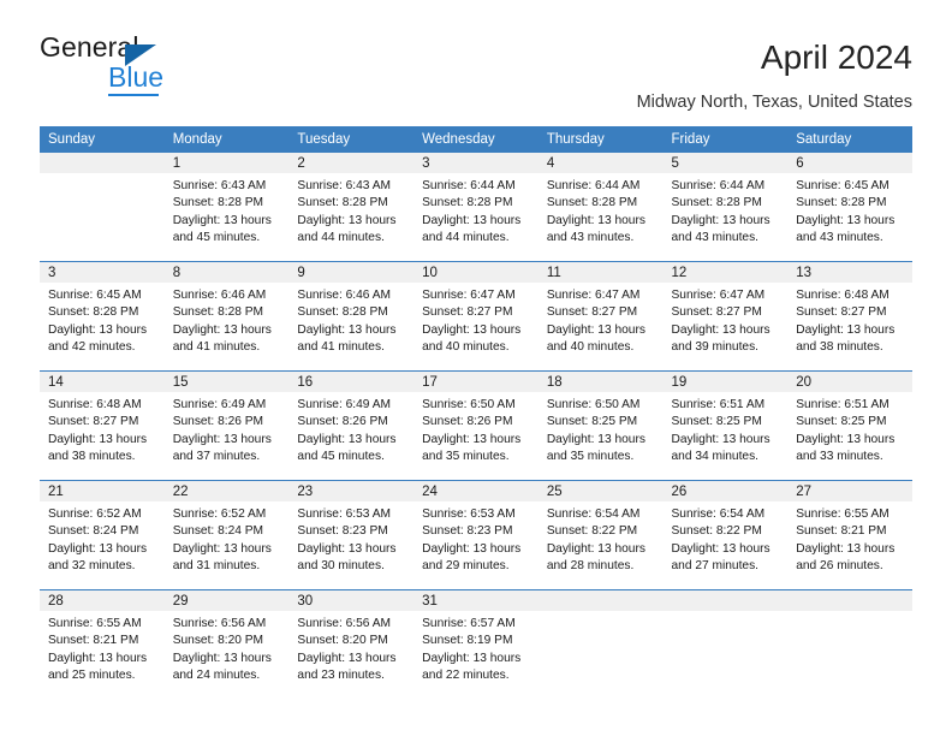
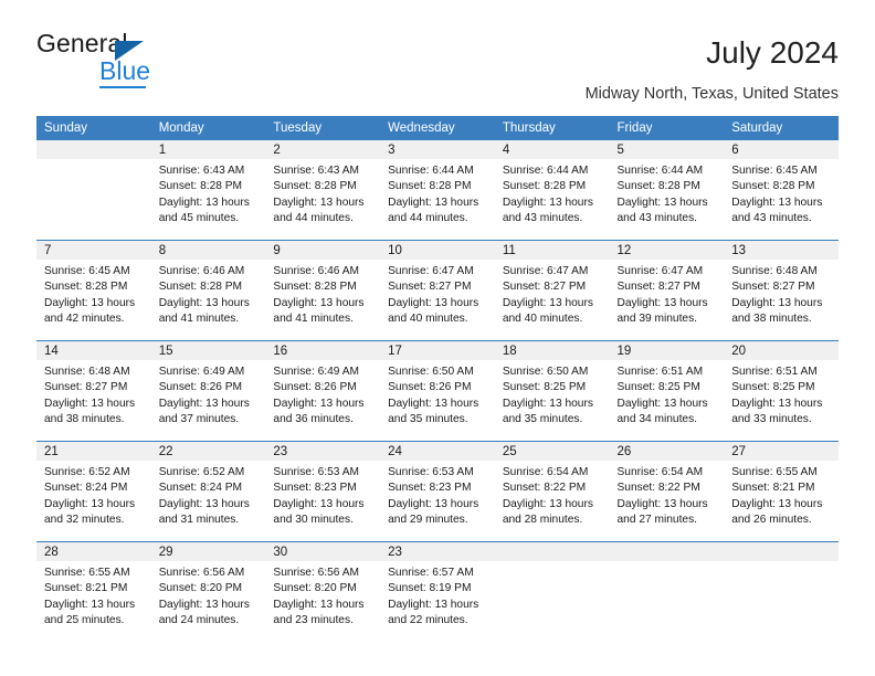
  General
  Blue
- April 2024
+ July 2024
  Midway North, Texas, United States
  Sunday	Monday	Tuesday	Wednesday	Thursday	Friday	Saturday
  	1Sunrise: 6:43 AMSunset: 8:28 PMDaylight: 13 hoursand 45 minutes.	2Sunrise: 6:43 AMSunset: 8:28 PMDaylight: 13 hoursand 44 minutes.	3Sunrise: 6:44 AMSunset: 8:28 PMDaylight: 13 hoursand 44 minutes.	4Sunrise: 6:44 AMSunset: 8:28 PMDaylight: 13 hoursand 43 minutes.	5Sunrise: 6:44 AMSunset: 8:28 PMDaylight: 13 hoursand 43 minutes.	6Sunrise: 6:45 AMSunset: 8:28 PMDaylight: 13 hoursand 43 minutes.
- 3Sunrise: 6:45 AMSunset: 8:28 PMDaylight: 13 hoursand 42 minutes.	8Sunrise: 6:46 AMSunset: 8:28 PMDaylight: 13 hoursand 41 minutes.	9Sunrise: 6:46 AMSunset: 8:28 PMDaylight: 13 hoursand 41 minutes.	10Sunrise: 6:47 AMSunset: 8:27 PMDaylight: 13 hoursand 40 minutes.	11Sunrise: 6:47 AMSunset: 8:27 PMDaylight: 13 hoursand 40 minutes.	12Sunrise: 6:47 AMSunset: 8:27 PMDaylight: 13 hoursand 39 minutes.	13Sunrise: 6:48 AMSunset: 8:27 PMDaylight: 13 hoursand 38 minutes.
+ 7Sunrise: 6:45 AMSunset: 8:28 PMDaylight: 13 hoursand 42 minutes.	8Sunrise: 6:46 AMSunset: 8:28 PMDaylight: 13 hoursand 41 minutes.	9Sunrise: 6:46 AMSunset: 8:28 PMDaylight: 13 hoursand 41 minutes.	10Sunrise: 6:47 AMSunset: 8:27 PMDaylight: 13 hoursand 40 minutes.	11Sunrise: 6:47 AMSunset: 8:27 PMDaylight: 13 hoursand 40 minutes.	12Sunrise: 6:47 AMSunset: 8:27 PMDaylight: 13 hoursand 39 minutes.	13Sunrise: 6:48 AMSunset: 8:27 PMDaylight: 13 hoursand 38 minutes.
- 14Sunrise: 6:48 AMSunset: 8:27 PMDaylight: 13 hoursand 38 minutes.	15Sunrise: 6:49 AMSunset: 8:26 PMDaylight: 13 hoursand 37 minutes.	16Sunrise: 6:49 AMSunset: 8:26 PMDaylight: 13 hoursand 45 minutes.	17Sunrise: 6:50 AMSunset: 8:26 PMDaylight: 13 hoursand 35 minutes.	18Sunrise: 6:50 AMSunset: 8:25 PMDaylight: 13 hoursand 35 minutes.	19Sunrise: 6:51 AMSunset: 8:25 PMDaylight: 13 hoursand 34 minutes.	20Sunrise: 6:51 AMSunset: 8:25 PMDaylight: 13 hoursand 33 minutes.
+ 14Sunrise: 6:48 AMSunset: 8:27 PMDaylight: 13 hoursand 38 minutes.	15Sunrise: 6:49 AMSunset: 8:26 PMDaylight: 13 hoursand 37 minutes.	16Sunrise: 6:49 AMSunset: 8:26 PMDaylight: 13 hoursand 36 minutes.	17Sunrise: 6:50 AMSunset: 8:26 PMDaylight: 13 hoursand 35 minutes.	18Sunrise: 6:50 AMSunset: 8:25 PMDaylight: 13 hoursand 35 minutes.	19Sunrise: 6:51 AMSunset: 8:25 PMDaylight: 13 hoursand 34 minutes.	20Sunrise: 6:51 AMSunset: 8:25 PMDaylight: 13 hoursand 33 minutes.
  21Sunrise: 6:52 AMSunset: 8:24 PMDaylight: 13 hoursand 32 minutes.	22Sunrise: 6:52 AMSunset: 8:24 PMDaylight: 13 hoursand 31 minutes.	23Sunrise: 6:53 AMSunset: 8:23 PMDaylight: 13 hoursand 30 minutes.	24Sunrise: 6:53 AMSunset: 8:23 PMDaylight: 13 hoursand 29 minutes.	25Sunrise: 6:54 AMSunset: 8:22 PMDaylight: 13 hoursand 28 minutes.	26Sunrise: 6:54 AMSunset: 8:22 PMDaylight: 13 hoursand 27 minutes.	27Sunrise: 6:55 AMSunset: 8:21 PMDaylight: 13 hoursand 26 minutes.
- 28Sunrise: 6:55 AMSunset: 8:21 PMDaylight: 13 hoursand 25 minutes.	29Sunrise: 6:56 AMSunset: 8:20 PMDaylight: 13 hoursand 24 minutes.	30Sunrise: 6:56 AMSunset: 8:20 PMDaylight: 13 hoursand 23 minutes.	31Sunrise: 6:57 AMSunset: 8:19 PMDaylight: 13 hoursand 22 minutes.
+ 28Sunrise: 6:55 AMSunset: 8:21 PMDaylight: 13 hoursand 25 minutes.	29Sunrise: 6:56 AMSunset: 8:20 PMDaylight: 13 hoursand 24 minutes.	30Sunrise: 6:56 AMSunset: 8:20 PMDaylight: 13 hoursand 23 minutes.	23Sunrise: 6:57 AMSunset: 8:19 PMDaylight: 13 hoursand 22 minutes.
